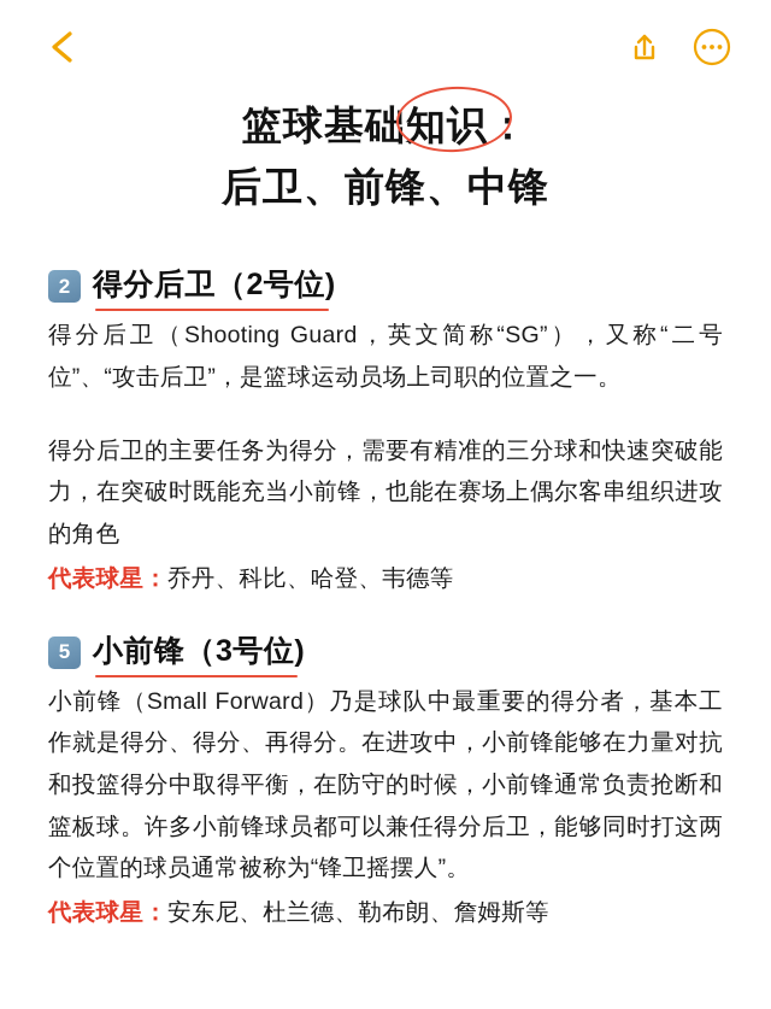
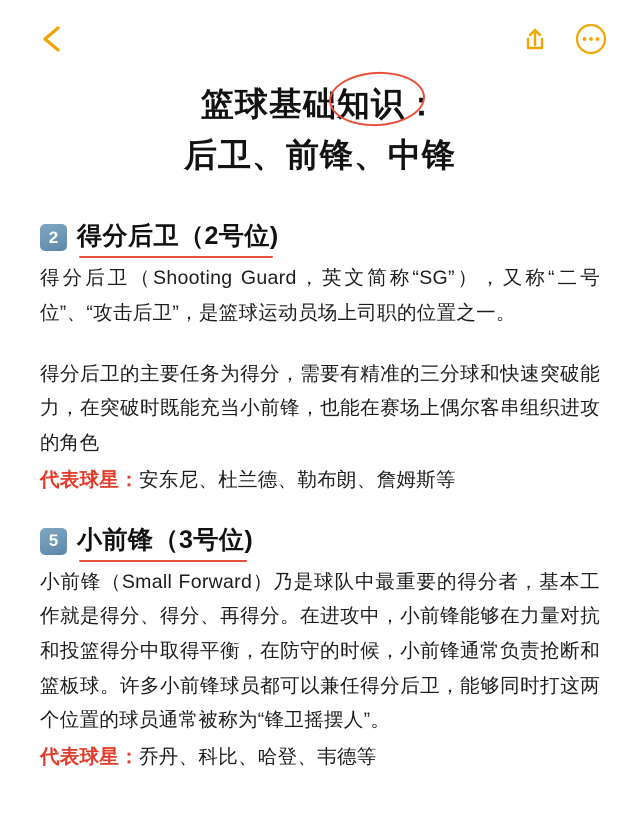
  篮球基础知识：
  后卫、前锋、中锋
  2
  得分后卫（2号位)
  得分后卫（Shooting Guard，英文简称“SG”），又称“二号位”、“攻击后卫”，是篮球运动员场上司职的位置之一。
  得分后卫的主要任务为得分，需要有精准的三分球和快速突破能力，在突破时既能充当小前锋，也能在赛场上偶尔客串组织进攻的角色
- 代表球星：乔丹、科比、哈登、韦德等
+ 代表球星：安东尼、杜兰德、勒布朗、詹姆斯等
  5
  小前锋（3号位)
  小前锋（Small Forward）乃是球队中最重要的得分者，基本工作就是得分、得分、再得分。在进攻中，小前锋能够在力量对抗和投篮得分中取得平衡，在防守的时候，小前锋通常负责抢断和篮板球。许多小前锋球员都可以兼任得分后卫，能够同时打这两个位置的球员通常被称为“锋卫摇摆人”。
- 代表球星：安东尼、杜兰德、勒布朗、詹姆斯等
+ 代表球星：乔丹、科比、哈登、韦德等
